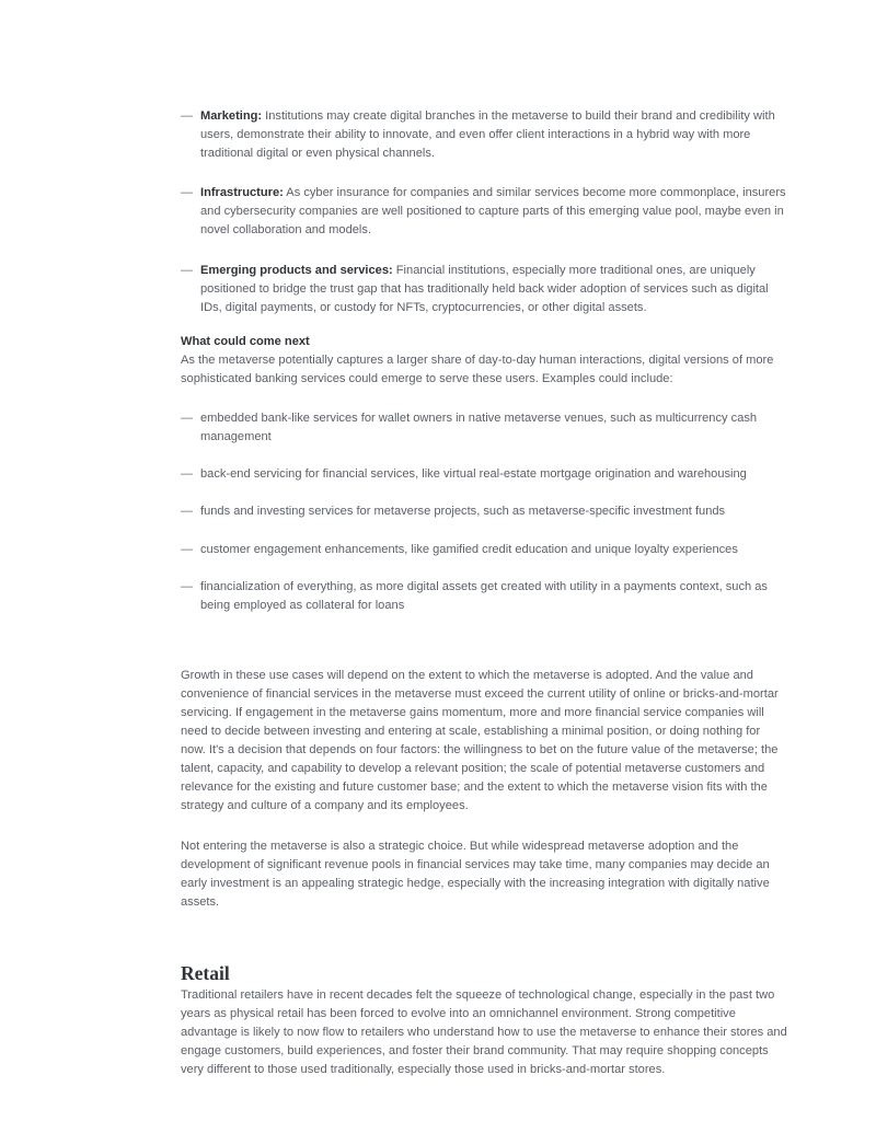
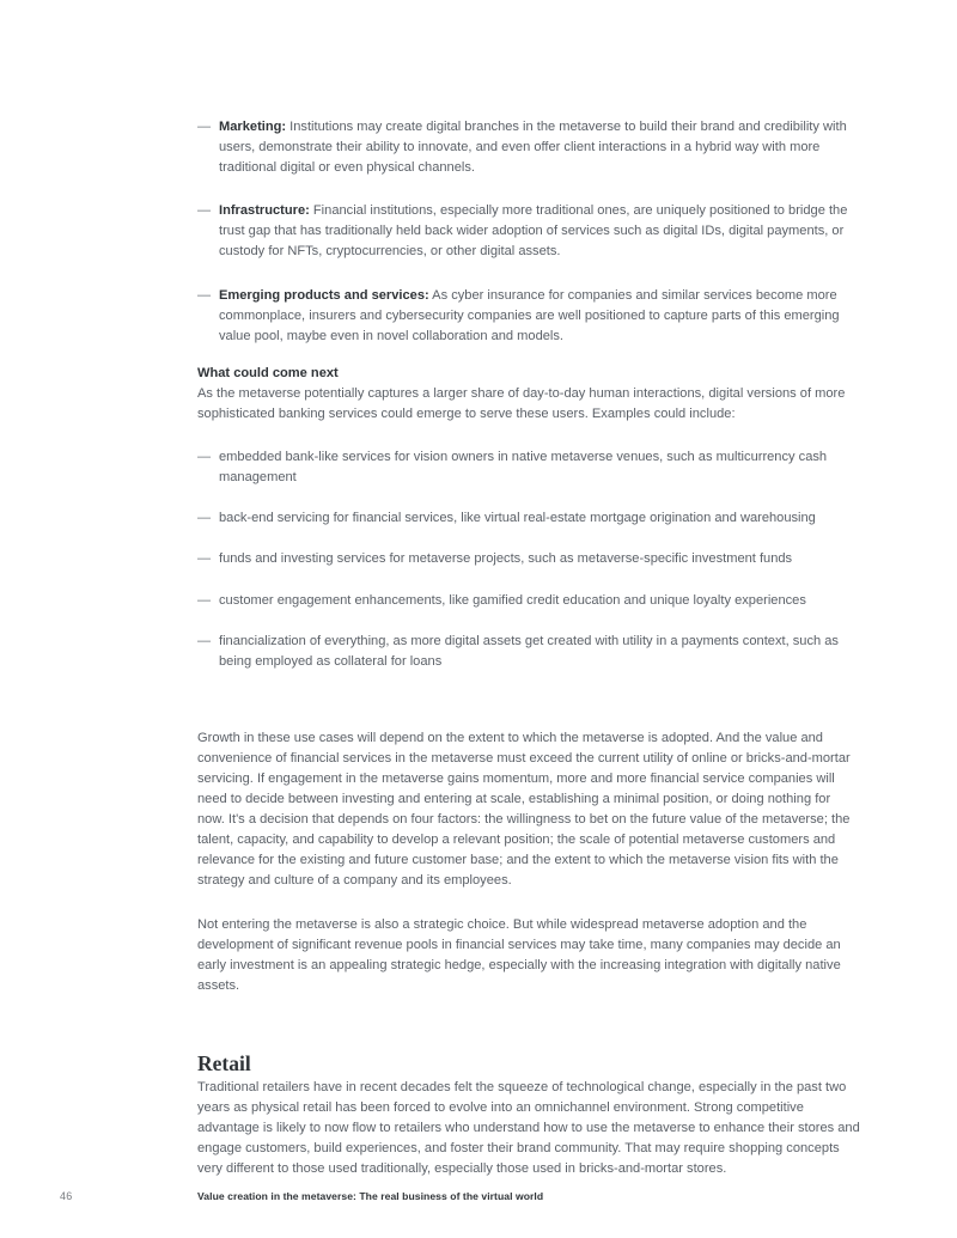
  —
  Marketing: Institutions may create digital branches in the metaverse to build their brand and credibility with users, demonstrate their ability to innovate, and even offer client interactions in a hybrid way with more traditional digital or even physical channels.
  —
- Infrastructure: As cyber insurance for companies and similar services become more commonplace, insurers and cybersecurity companies are well positioned to capture parts of this emerging value pool, maybe even in novel collaboration and models.
+ Infrastructure: Financial institutions, especially more traditional ones, are uniquely positioned to bridge the trust gap that has traditionally held back wider adoption of services such as digital IDs, digital payments, or custody for NFTs, cryptocurrencies, or other digital assets.
  —
- Emerging products and services: Financial institutions, especially more traditional ones, are uniquely positioned to bridge the trust gap that has traditionally held back wider adoption of services such as digital IDs, digital payments, or custody for NFTs, cryptocurrencies, or other digital assets.
+ Emerging products and services: As cyber insurance for companies and similar services become more commonplace, insurers and cybersecurity companies are well positioned to capture parts of this emerging value pool, maybe even in novel collaboration and models.
  What could come next
  As the metaverse potentially captures a larger share of day-to-day human interactions, digital versions of more sophisticated banking services could emerge to serve these users. Examples could include:
  —
- embedded bank-like services for wallet owners in native metaverse venues, such as multicurrency cash management
+ embedded bank-like services for vision owners in native metaverse venues, such as multicurrency cash management
  —
  back-end servicing for financial services, like virtual real-estate mortgage origination and warehousing
  —
  funds and investing services for metaverse projects, such as metaverse-specific investment funds
  —
  customer engagement enhancements, like gamified credit education and unique loyalty experiences
  —
  financialization of everything, as more digital assets get created with utility in a payments context, such as being employed as collateral for loans
  Growth in these use cases will depend on the extent to which the metaverse is adopted. And the value and convenience of financial services in the metaverse must exceed the current utility of online or bricks-and-mortar servicing. If engagement in the metaverse gains momentum, more and more financial service companies will need to decide between investing and entering at scale, establishing a minimal position, or doing nothing for now. It's a decision that depends on four factors: the willingness to bet on the future value of the metaverse; the talent, capacity, and capability to develop a relevant position; the scale of potential metaverse customers and relevance for the existing and future customer base; and the extent to which the metaverse vision fits with the strategy and culture of a company and its employees.
  Not entering the metaverse is also a strategic choice. But while widespread metaverse adoption and the development of significant revenue pools in financial services may take time, many companies may decide an early investment is an appealing strategic hedge, especially with the increasing integration with digitally native assets.
  Retail
  Traditional retailers have in recent decades felt the squeeze of technological change, especially in the past two years as physical retail has been forced to evolve into an omnichannel environment. Strong competitive advantage is likely to now flow to retailers who understand how to use the metaverse to enhance their stores and engage customers, build experiences, and foster their brand community. That may require shopping concepts very different to those used traditionally, especially those used in bricks-and-mortar stores.
+ 46
+ Value creation in the metaverse: The real business of the virtual world
